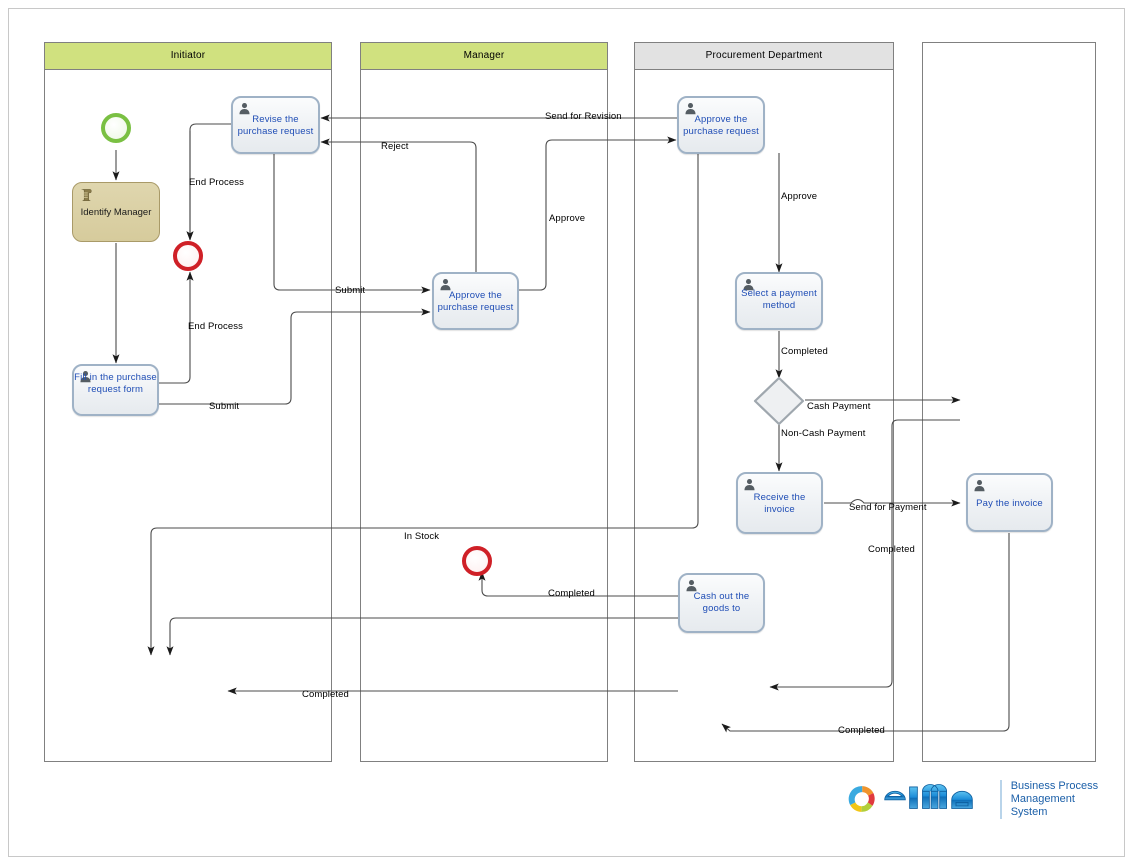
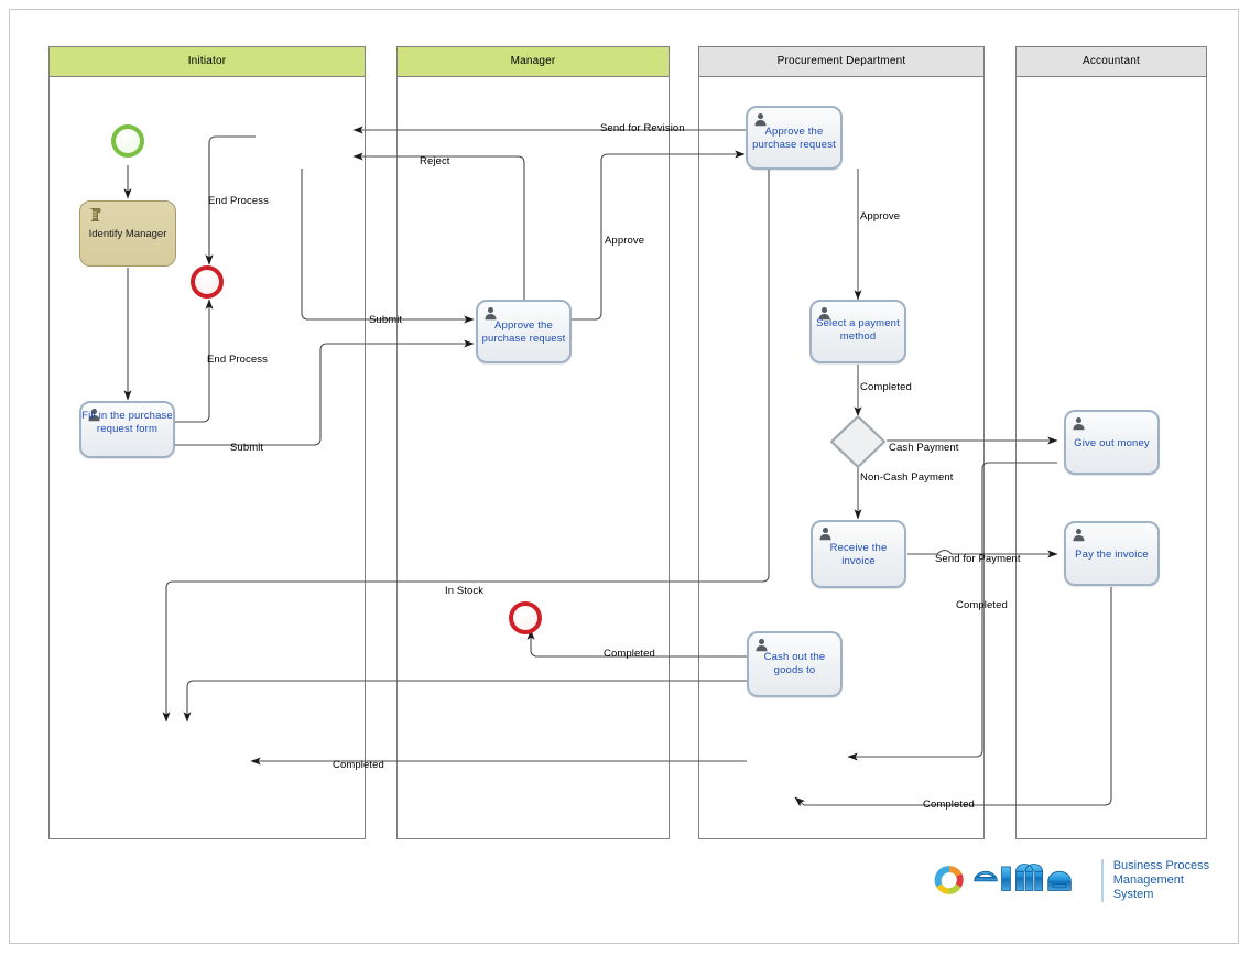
  Initiator
  Manager
  Procurement Department
+ Accountant
  End Process
  End Process
  Submit
  Submit
  Reject
  Approve
  Send for Revision
  Approve
  Completed
  Cash Payment
  Non-Cash Payment
  Send for Payment
  Completed
  In Stock
  Completed
  Completed
  Completed
  Identify Manager
  Fill in the purchase request form
- Revise the purchase request
  Approve the purchase request
  Approve the purchase request
  Select a payment method
  Receive the invoice
+ Give out money
  Pay the invoice
  Cash out the goods to
  Business Process
  Management System
